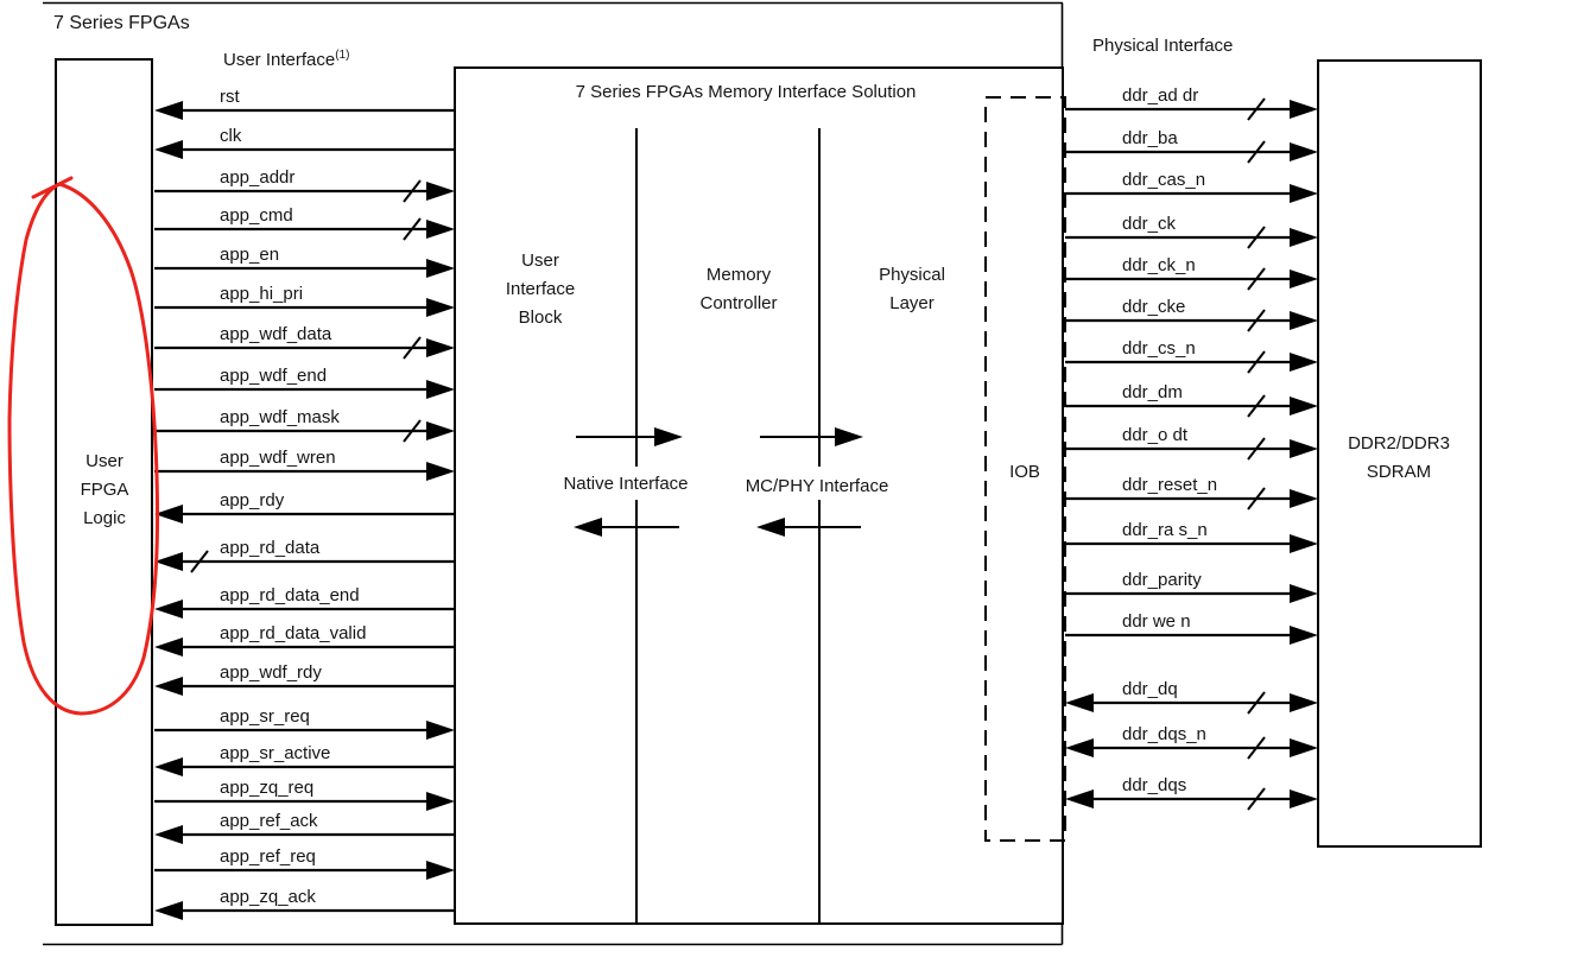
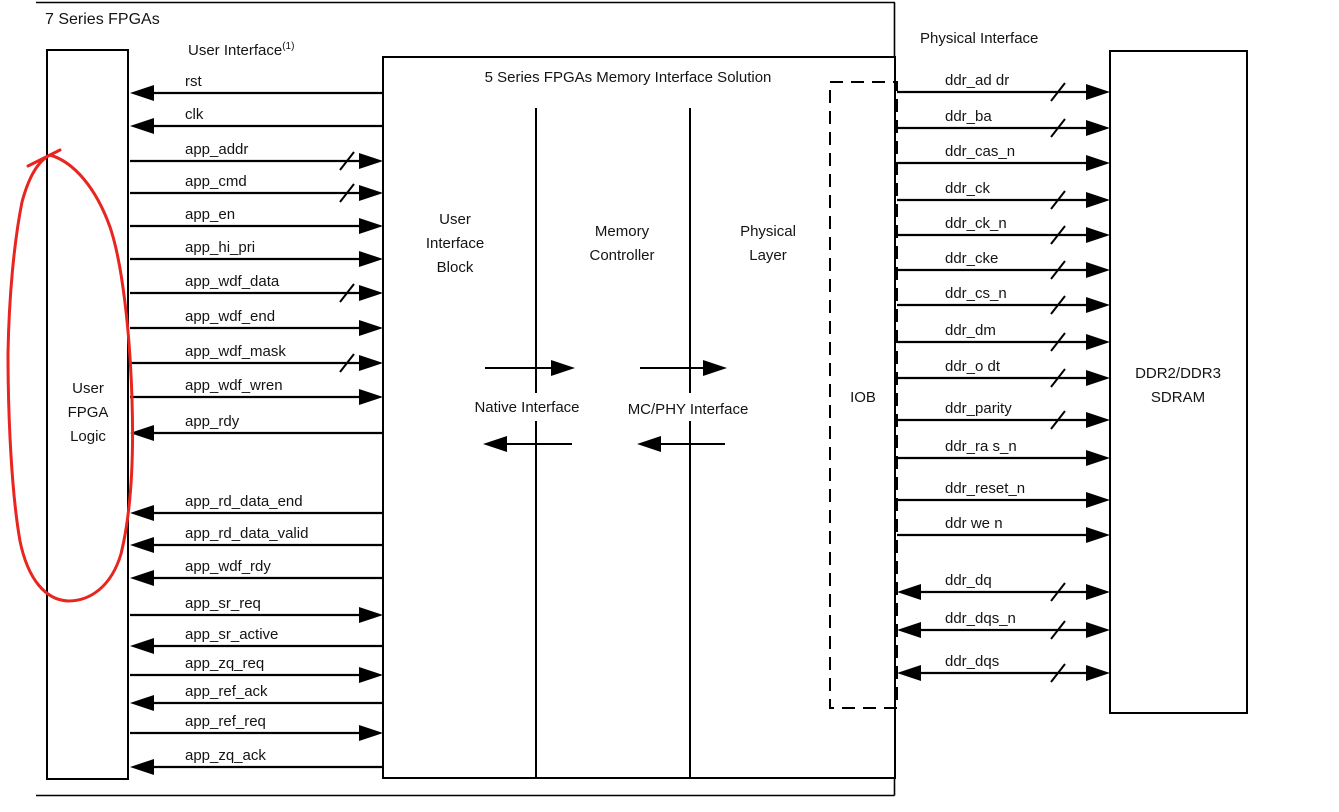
  7 Series FPGAs
  User Interface(1)
  Physical Interface
  User
  FPGA
  Logic
- 7 Series FPGAs Memory Interface Solution
+ 5 Series FPGAs Memory Interface Solution
  User
  Interface
  Block
  Memory
  Controller
  Physical
  Layer
  Native Interface
  MC/PHY Interface
  IOB
  DDR2/DDR3
  SDRAM
  rst
  clk
  app_addr
  app_cmd
  app_en
  app_hi_pri
  app_wdf_data
  app_wdf_end
  app_wdf_mask
  app_wdf_wren
  app_rdy
- app_rd_data
  app_rd_data_end
  app_rd_data_valid
  app_wdf_rdy
  app_sr_req
  app_sr_active
  app_zq_req
  app_ref_ack
  app_ref_req
  app_zq_ack
  ddr_ad dr
  ddr_ba
  ddr_cas_n
  ddr_ck
  ddr_ck_n
  ddr_cke
  ddr_cs_n
  ddr_dm
  ddr_o dt
- ddr_reset_n
+ ddr_parity
  ddr_ra s_n
- ddr_parity
+ ddr_reset_n
  ddr we n
  ddr_dq
  ddr_dqs_n
  ddr_dqs
